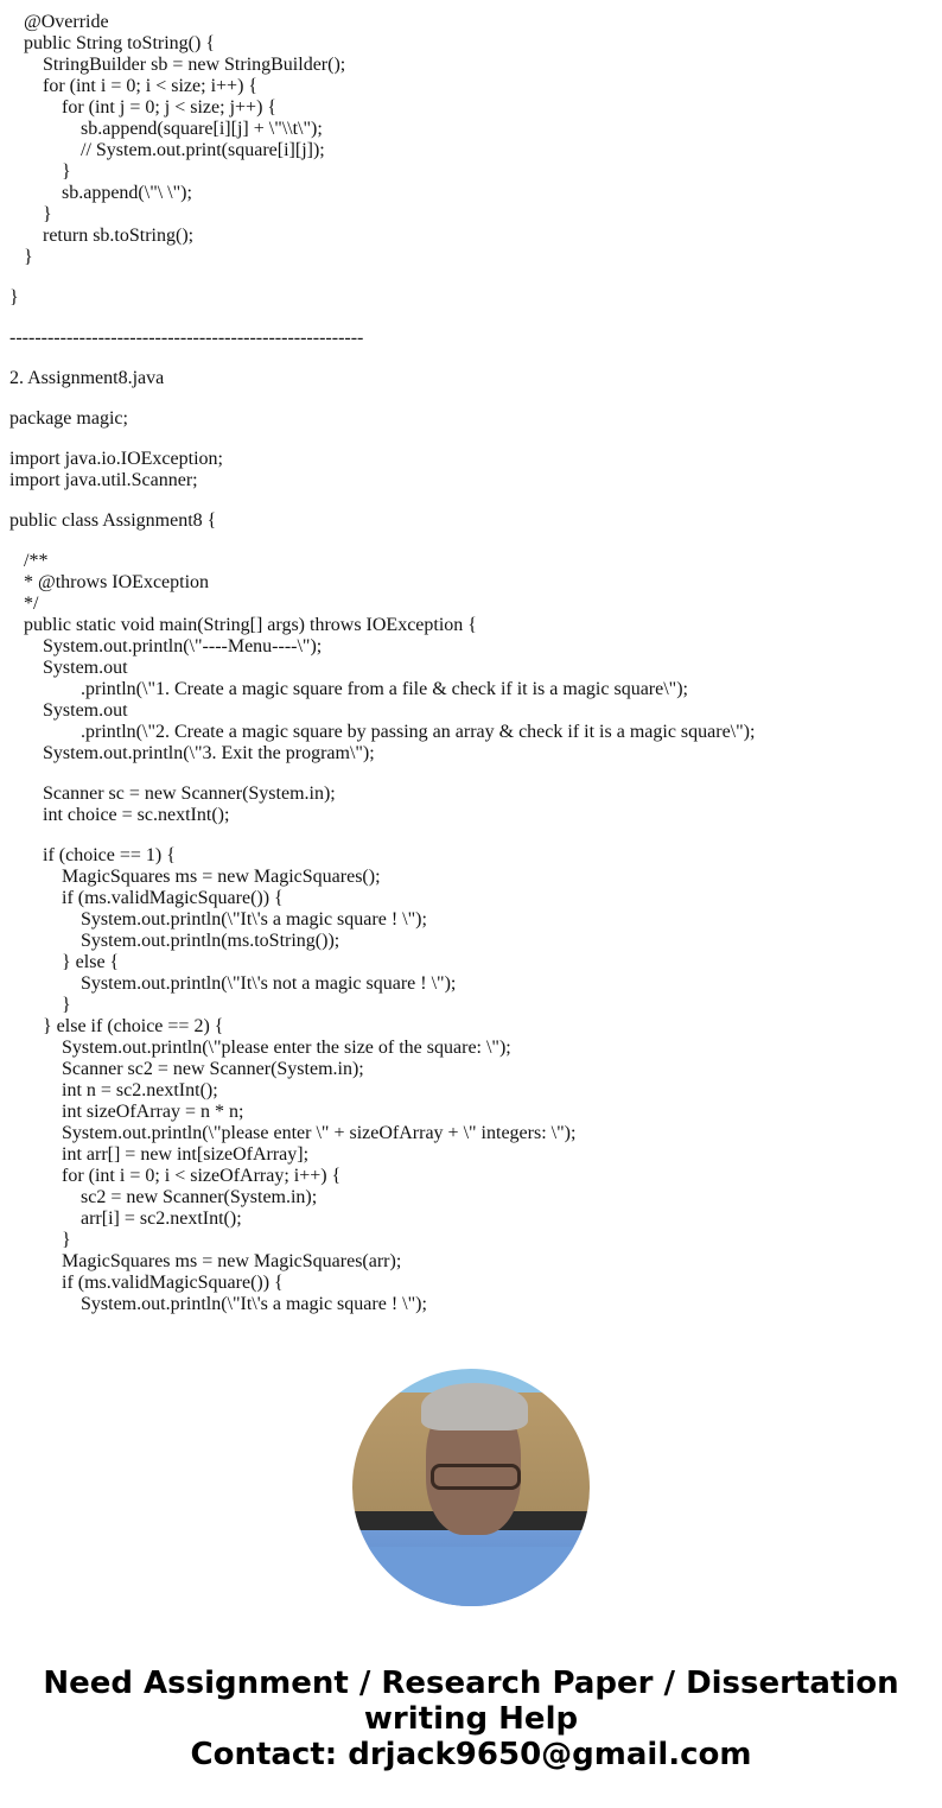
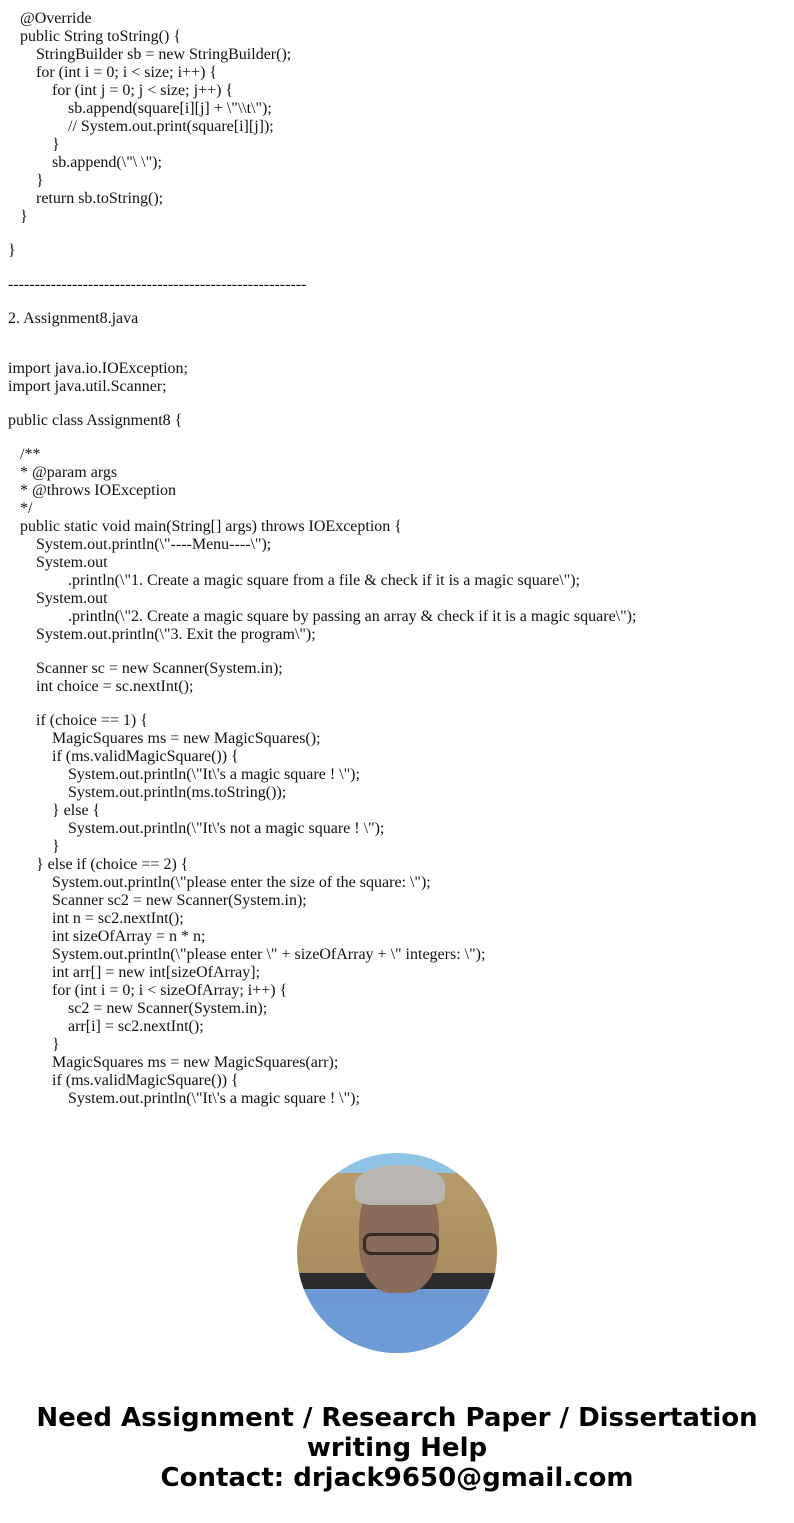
  @Override
  public String toString() {
  StringBuilder sb = new StringBuilder();
  for (int i = 0; i < size; i++) {
  for (int j = 0; j < size; j++) {
  sb.append(square[i][j] + \"\\t\");
  // System.out.print(square[i][j]);
  }
  sb.append(\"\ \");
  }
  return sb.toString();
  }
  }
  --------------------------------------------------------
  2. Assignment8.java
- package magic;
  import java.io.IOException;
  import java.util.Scanner;
  public class Assignment8 {
  /**
+ * @param args
  * @throws IOException
  */
  public static void main(String[] args) throws IOException {
  System.out.println(\"----Menu----\");
  System.out
  .println(\"1. Create a magic square from a file & check if it is a magic square\");
  System.out
  .println(\"2. Create a magic square by passing an array & check if it is a magic square\");
  System.out.println(\"3. Exit the program\");
  Scanner sc = new Scanner(System.in);
  int choice = sc.nextInt();
  if (choice == 1) {
  MagicSquares ms = new MagicSquares();
  if (ms.validMagicSquare()) {
  System.out.println(\"It\'s a magic square ! \");
  System.out.println(ms.toString());
  } else {
  System.out.println(\"It\'s not a magic square ! \");
  }
  } else if (choice == 2) {
  System.out.println(\"please enter the size of the square: \");
  Scanner sc2 = new Scanner(System.in);
  int n = sc2.nextInt();
  int sizeOfArray = n * n;
  System.out.println(\"please enter \" + sizeOfArray + \" integers: \");
  int arr[] = new int[sizeOfArray];
  for (int i = 0; i < sizeOfArray; i++) {
  sc2 = new Scanner(System.in);
  arr[i] = sc2.nextInt();
  }
  MagicSquares ms = new MagicSquares(arr);
  if (ms.validMagicSquare()) {
  System.out.println(\"It\'s a magic square ! \");
  Need Assignment / Research Paper / Dissertation
  writing Help
  Contact: drjack9650@gmail.com
